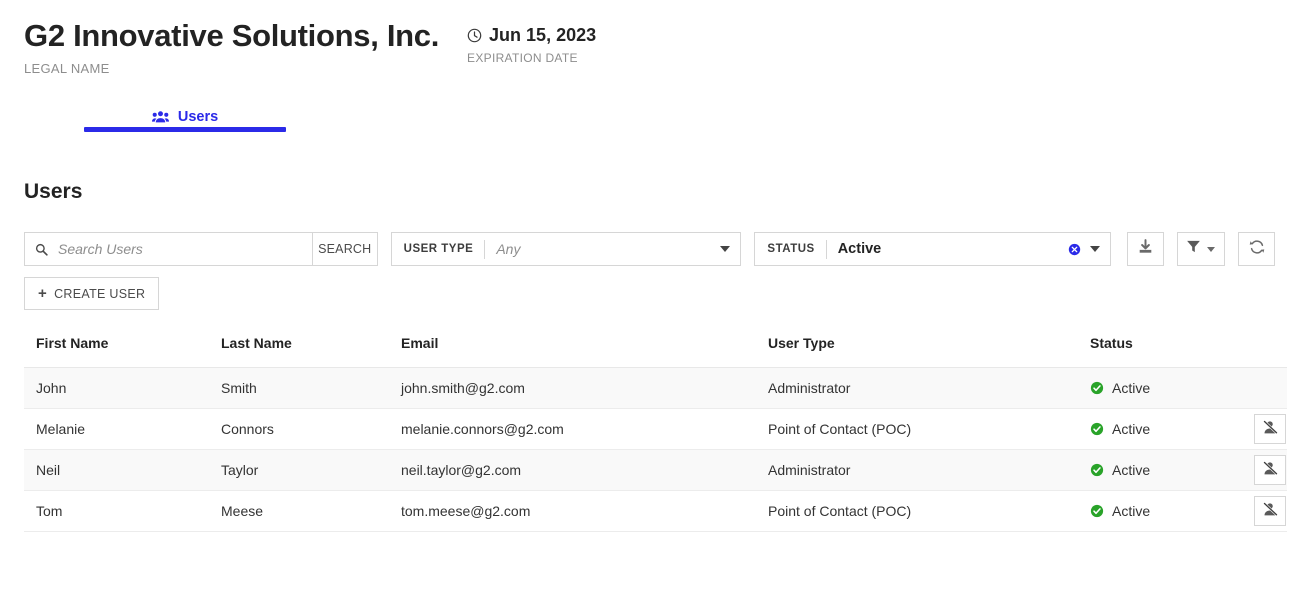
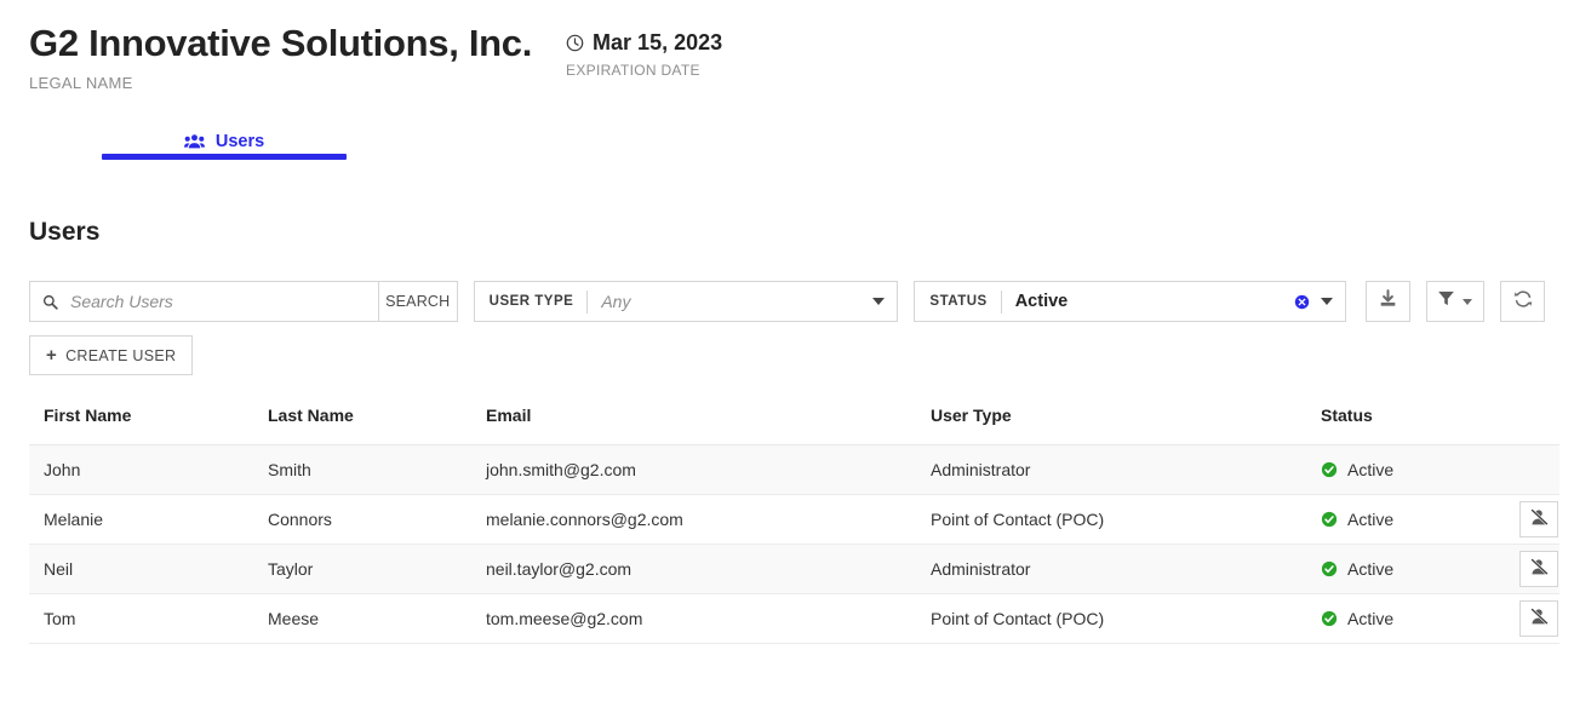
  G2 Innovative Solutions, Inc.
  LEGAL NAME
- Jun 15, 2023
+ Mar 15, 2023
  EXPIRATION DATE
  Users
  Users
  Search Users
  SEARCH
  USER TYPE
  Any
  STATUS
  Active
  +
  CREATE USER
  First Name	Last Name	Email	User Type	Status
  John	Smith	john.smith@g2.com	Administrator	Active
  Melanie	Connors	melanie.connors@g2.com	Point of Contact (POC)	Active
  Neil	Taylor	neil.taylor@g2.com	Administrator	Active
  Tom	Meese	tom.meese@g2.com	Point of Contact (POC)	Active
